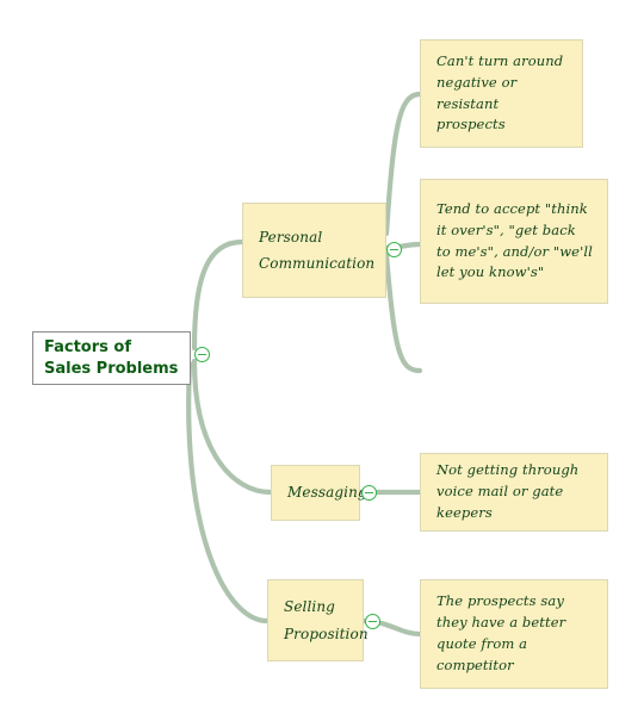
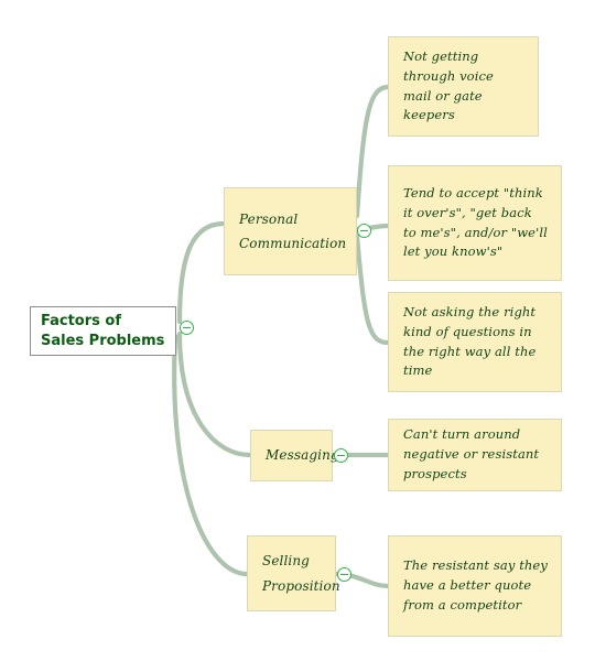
  Factors of Sales Problems
  Personal Communication
- Can't turn around negative or resistant prospects
+ Not getting through voice mail or gate keepers
  Tend to accept "think it over's", "get back to me's", and/or "we'll let you know's"
+ Not asking the right kind of questions in the right way all the time
  Messagin
- Not getting through voice mail or gate keepers
+ Can't turn around negative or resistant prospects
  Selling Proposition
- The prospects say they have a better quote from a competitor
+ The resistant say they have a better quote from a competitor
